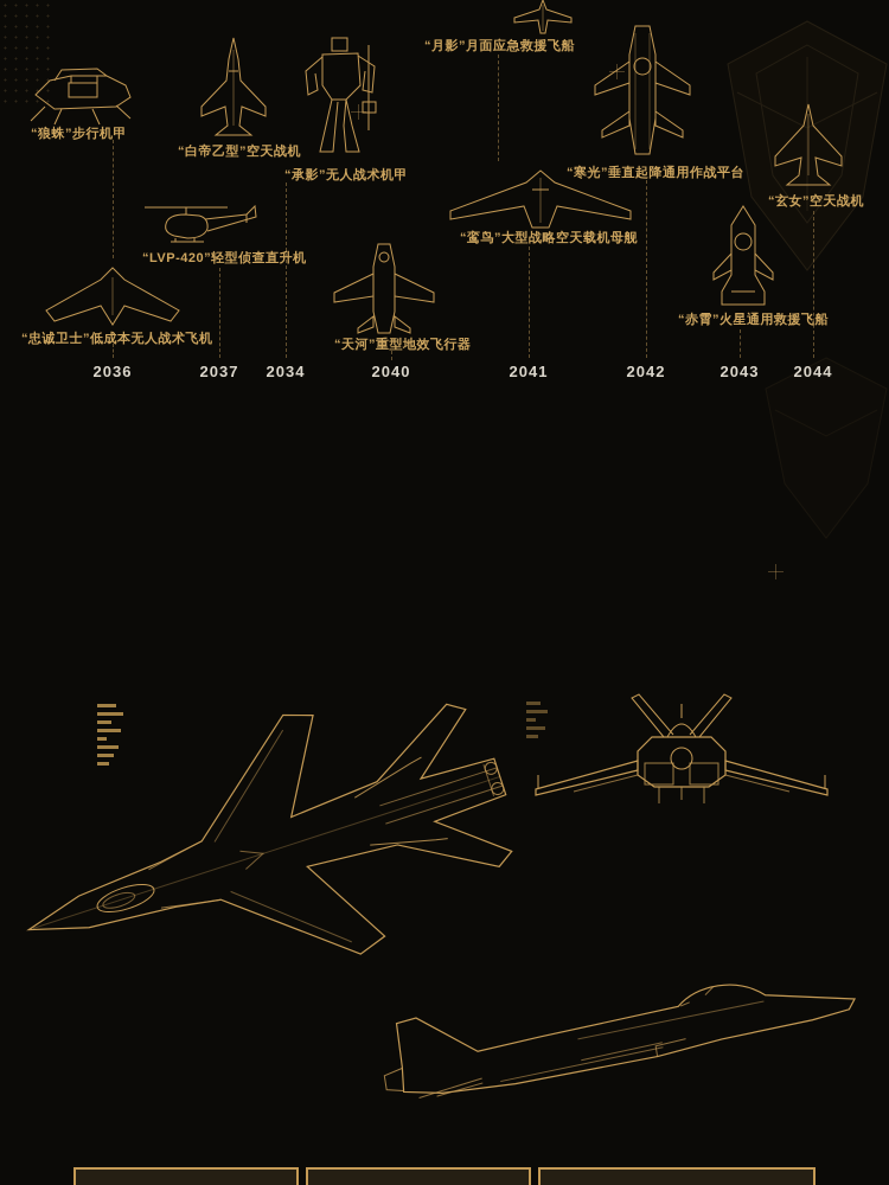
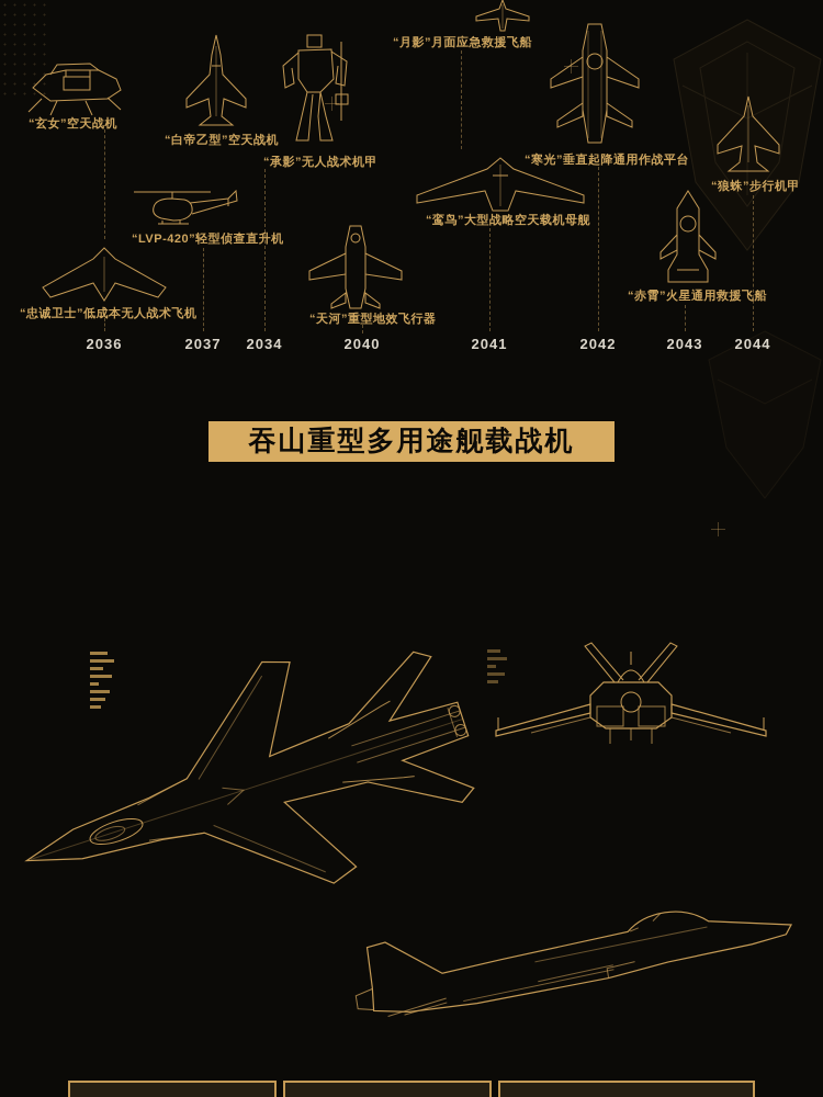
- “狼蛛”步行机甲
+ “玄女”空天战机
  “白帝乙型”空天战机
  “承影”无人战术机甲
  “月影”月面应急救援飞船
  “寒光”垂直起降通用作战平台
- “玄女”空天战机
+ “狼蛛”步行机甲
  “LVP-420”轻型侦查直升机
  “鸾鸟”大型战略空天载机母舰
  “忠诚卫士”低成本无人战术飞机
  “天河”重型地效飞行器
  “赤霄”火星通用救援飞船
  2036
  2037
  2034
  2040
  2041
  2042
  2043
  2044
+ 吞山重型多用途舰载战机
